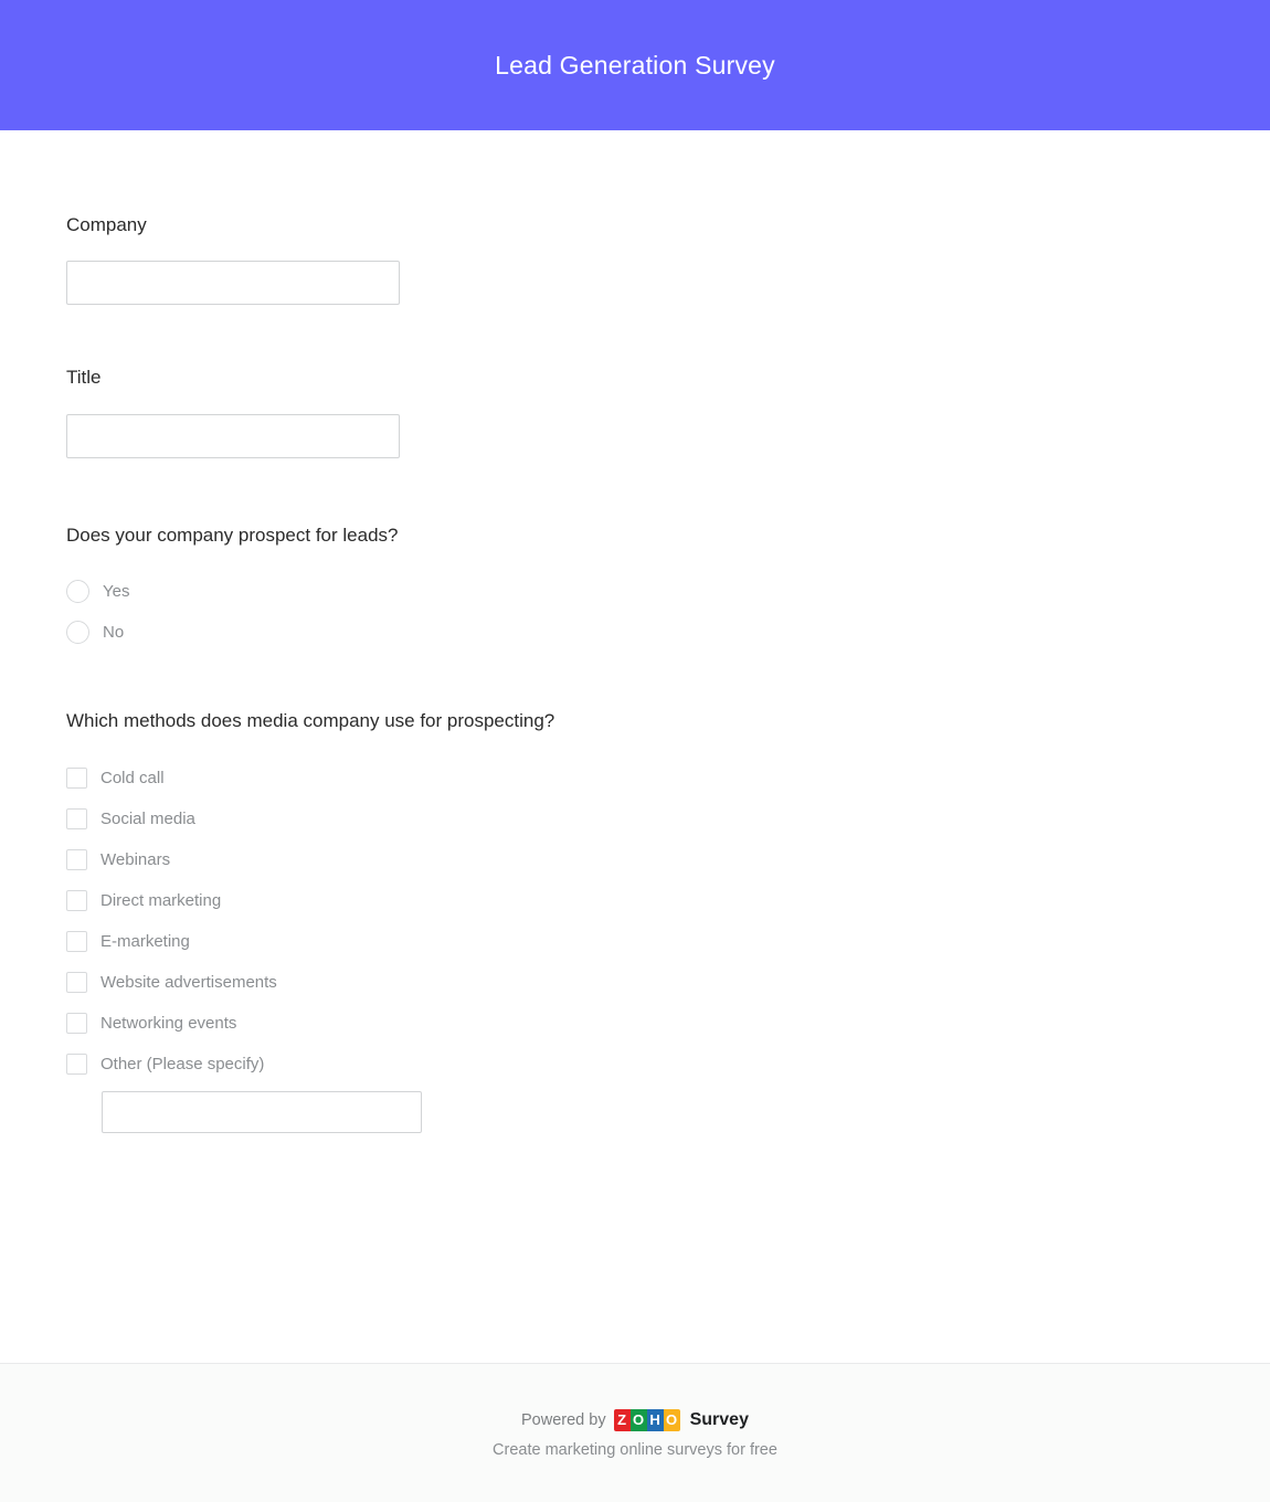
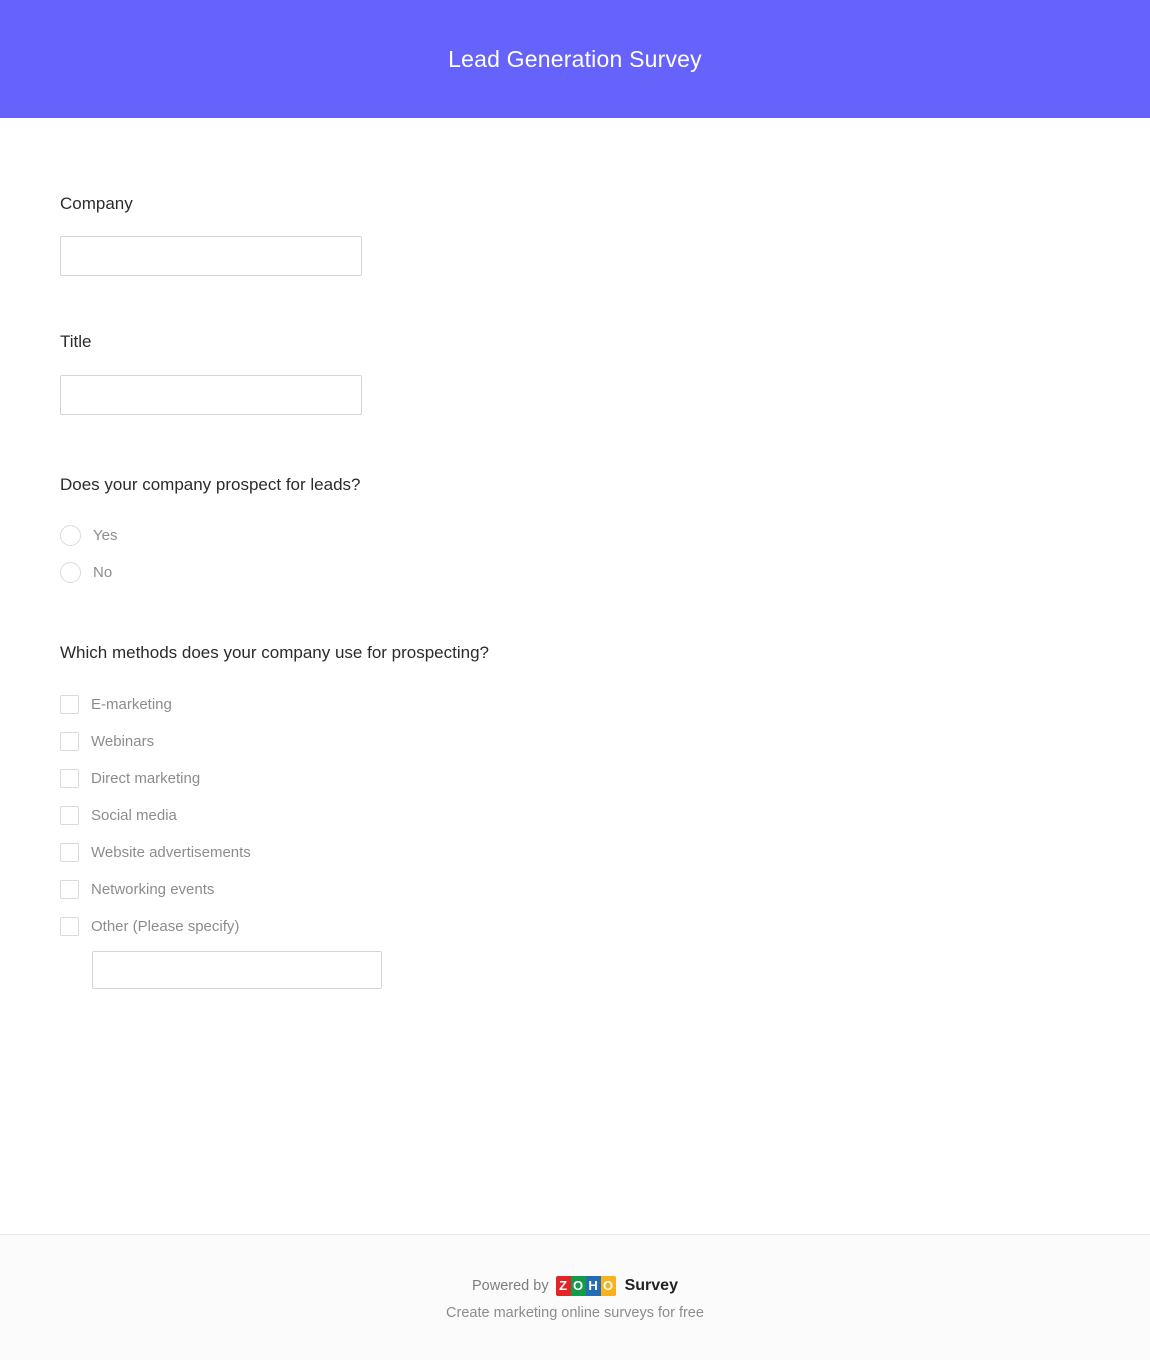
  Lead Generation Survey
  Company
  Title
  Does your company prospect for leads?
  Yes
  No
- Which methods does media company use for prospecting?
+ Which methods does your company use for prospecting?
- Cold call
- Social media
+ E-marketing
  Webinars
  Direct marketing
- E-marketing
+ Social media
  Website advertisements
  Networking events
  Other (Please specify)
  Powered by
  Z
  O
  H
  O
  Survey
  Create marketing online surveys for free
